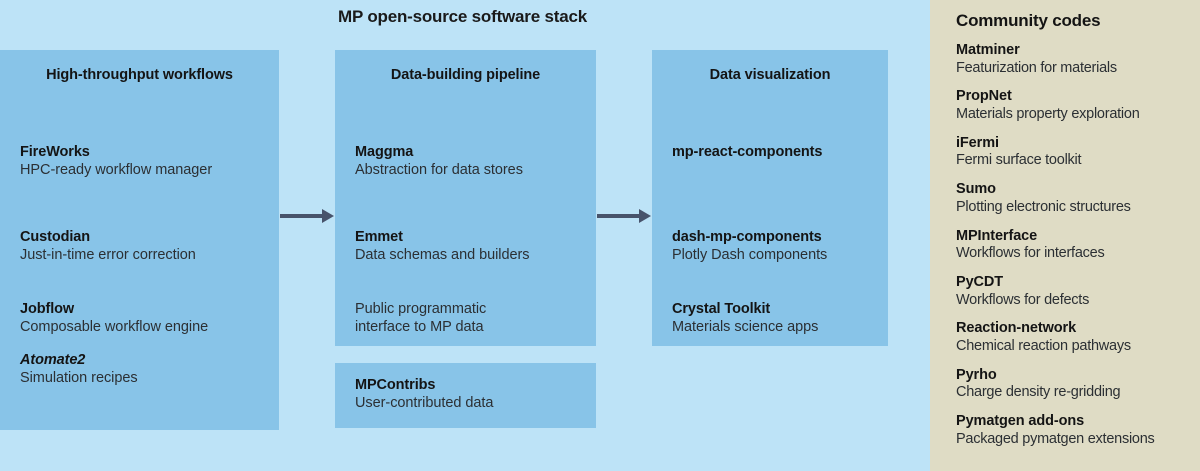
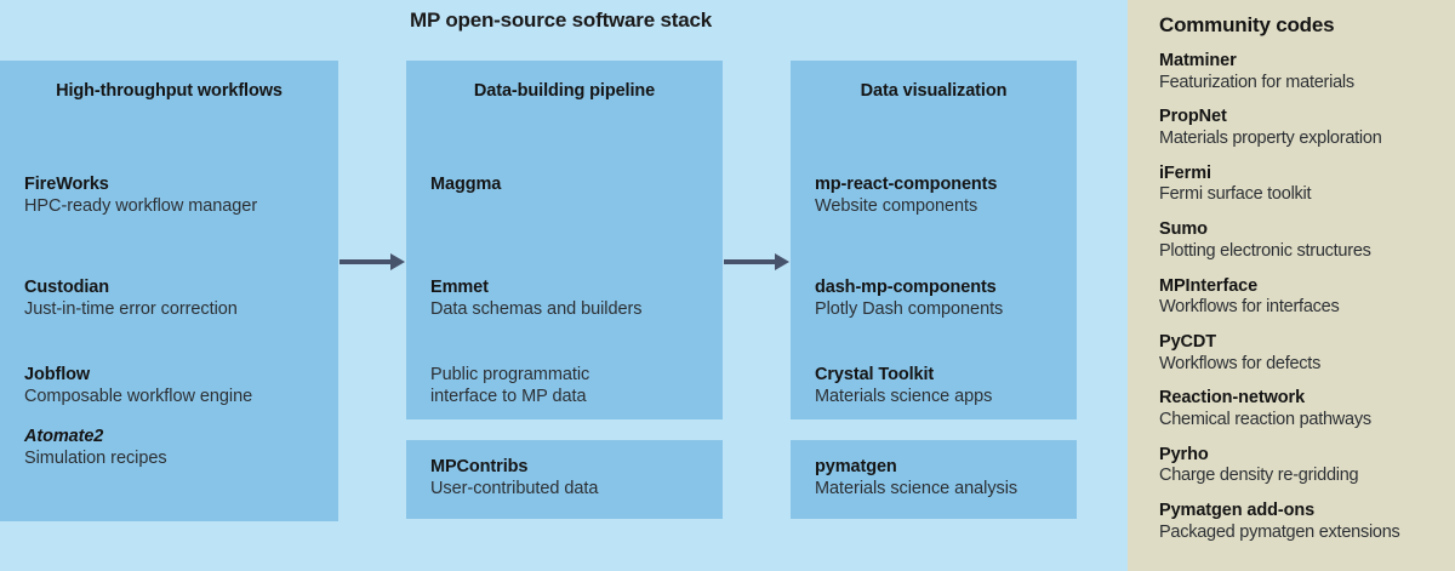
  MP open-source software stack
  High-throughput workflows
  FireWorks
  HPC-ready workflow manager
  Custodian
  Just-in-time error correction
  Jobflow
  Composable workflow engine
  Atomate2
  Simulation recipes
  Data-building pipeline
  Maggma
- Abstraction for data stores
  Emmet
  Data schemas and builders
  Public programmatic
  interface to MP data
  MPContribs
  User-contributed data
  Data visualization
  mp-react-components
+ Website components
  dash-mp-components
  Plotly Dash components
  Crystal Toolkit
  Materials science apps
+ pymatgen
+ Materials science analysis
  Community codes
  Matminer
  Featurization for materials
  PropNet
  Materials property exploration
  iFermi
  Fermi surface toolkit
  Sumo
  Plotting electronic structures
  MPInterface
  Workflows for interfaces
  PyCDT
  Workflows for defects
  Reaction-network
  Chemical reaction pathways
  Pyrho
  Charge density re-gridding
  Pymatgen add-ons
  Packaged pymatgen extensions
